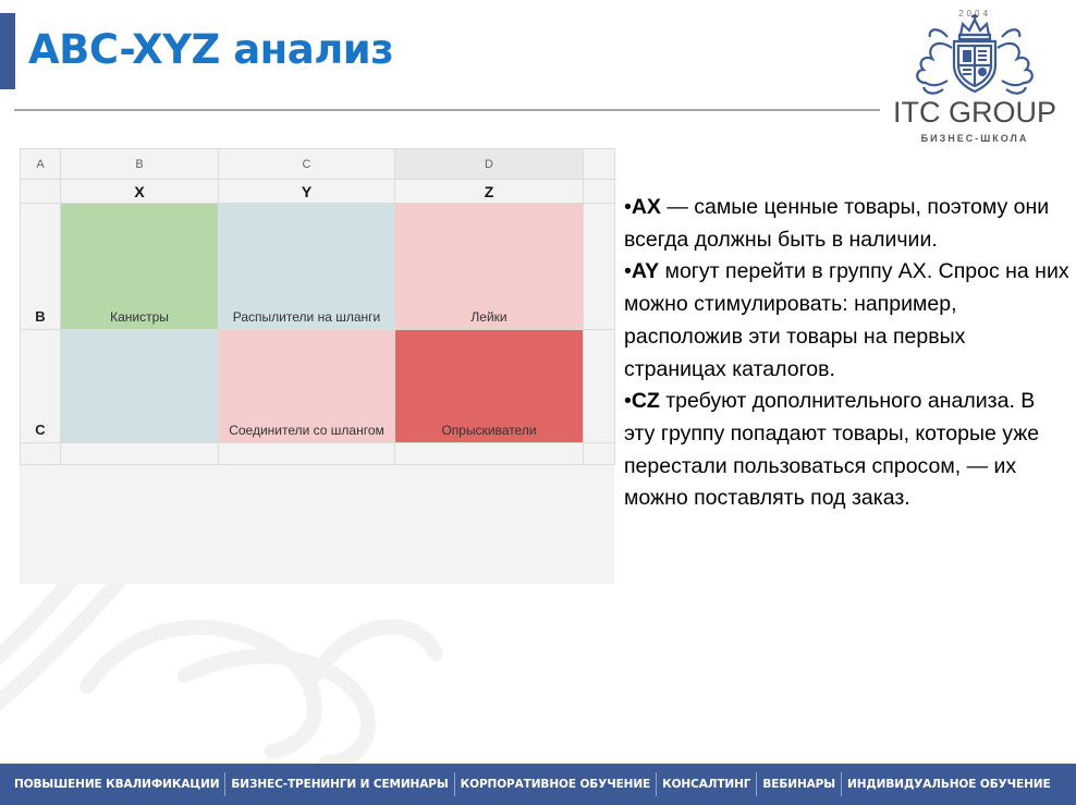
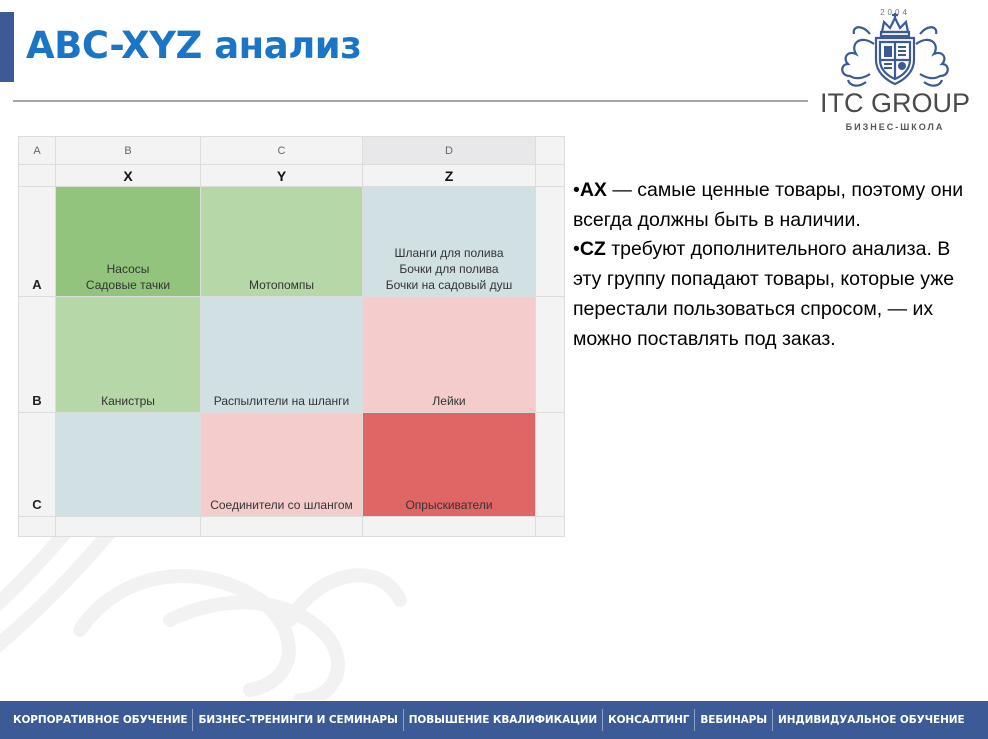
  ABC-XYZ анализ
  2004
  ITC GROUP
  БИЗНЕС-ШКОЛА
  A	B	C	D
  	X	Y	Z
+ A	НасосыСадовые тачки	Мотопомпы	Шланги для поливаБочки для поливаБочки на садовый душ
  B	Канистры	Распылители на шланги	Лейки
  C		Соединители со шлангом	Опрыскиватели
  •AX — самые ценные товары, поэтому они всегда должны быть в наличии.
- •AY могут перейти в группу AX. Спрос на них можно стимулировать: например, расположив эти товары на первых страницах каталогов.
  •CZ требуют дополнительного анализа. В эту группу попадают товары, которые уже перестали пользоваться спросом, — их можно поставлять под заказ.
- ПОВЫШЕНИЕ КВАЛИФИКАЦИИ
+ КОРПОРАТИВНОЕ ОБУЧЕНИЕ
  БИЗНЕС-ТРЕНИНГИ И СЕМИНАРЫ
- КОРПОРАТИВНОЕ ОБУЧЕНИЕ
+ ПОВЫШЕНИЕ КВАЛИФИКАЦИИ
  КОНСАЛТИНГ
  ВЕБИНАРЫ
  ИНДИВИДУАЛЬНОЕ ОБУЧЕНИЕ
